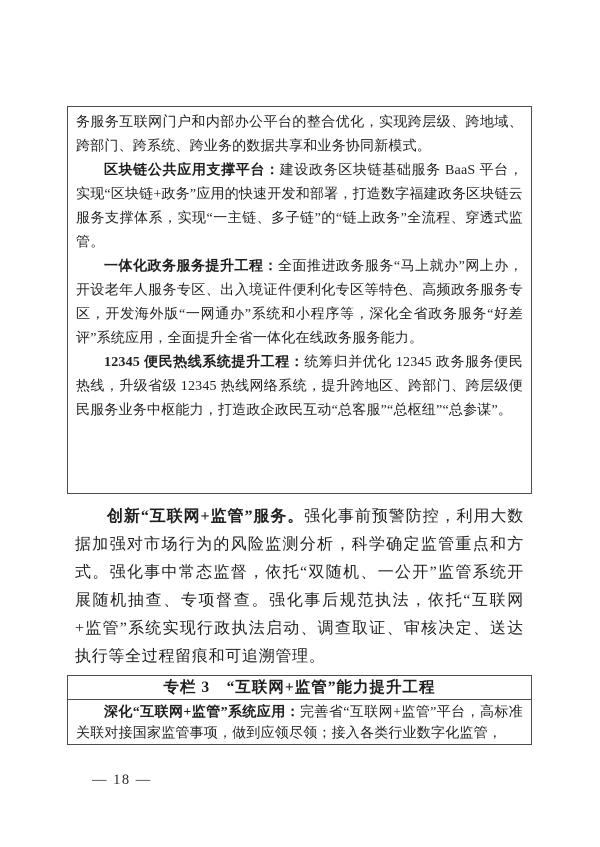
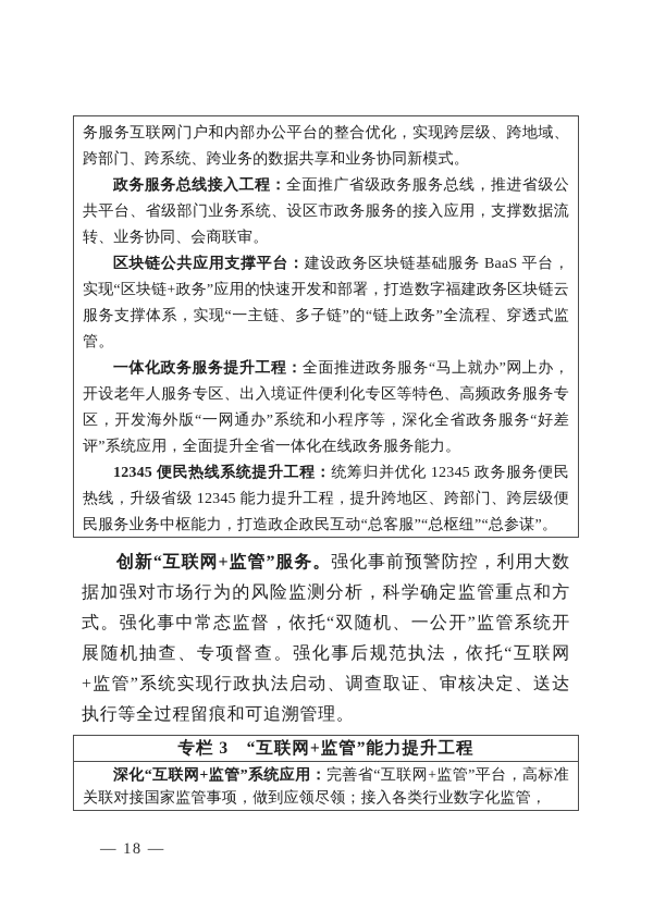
  务服务互联网门户和内部办公平台的整合优化，实现跨层级、跨地域、跨部门、跨系统、跨业务的数据共享和业务协同新模式。
+ 政务服务总线接入工程：全面推广省级政务服务总线，推进省级公共平台、省级部门业务系统、设区市政务服务的接入应用，支撑数据流转、业务协同、会商联审。
  区块链公共应用支撑平台：建设政务区块链基础服务 BaaS 平台，实现“区块链+政务”应用的快速开发和部署，打造数字福建政务区块链云服务支撑体系，实现“一主链、多子链”的“链上政务”全流程、穿透式监管。
  一体化政务服务提升工程：全面推进政务服务“马上就办”网上办，开设老年人服务专区、出入境证件便利化专区等特色、高频政务服务专区，开发海外版“一网通办”系统和小程序等，深化全省政务服务“好差评”系统应用，全面提升全省一体化在线政务服务能力。
- 12345 便民热线系统提升工程：统筹归并优化 12345 政务服务便民热线，升级省级 12345 热线网络系统，提升跨地区、跨部门、跨层级便民服务业务中枢能力，打造政企政民互动“总客服”“总枢纽”“总参谋”。
+ 12345 便民热线系统提升工程：统筹归并优化 12345 政务服务便民热线，升级省级 12345 能力提升工程，提升跨地区、跨部门、跨层级便民服务业务中枢能力，打造政企政民互动“总客服”“总枢纽”“总参谋”。
  创新“互联网+监管”服务。强化事前预警防控，利用大数据加强对市场行为的风险监测分析，科学确定监管重点和方式。强化事中常态监督，依托“双随机、一公开”监管系统开展随机抽查、专项督查。强化事后规范执法，依托“互联网+监管”系统实现行政执法启动、调查取证、审核决定、送达执行等全过程留痕和可追溯管理。
  专栏 3 “互联网+监管”能力提升工程
  深化“互联网+监管”系统应用：完善省“互联网+监管”平台，高标准关联对接国家监管事项，做到应领尽领；接入各类行业数字化监管，
  — 18 —
